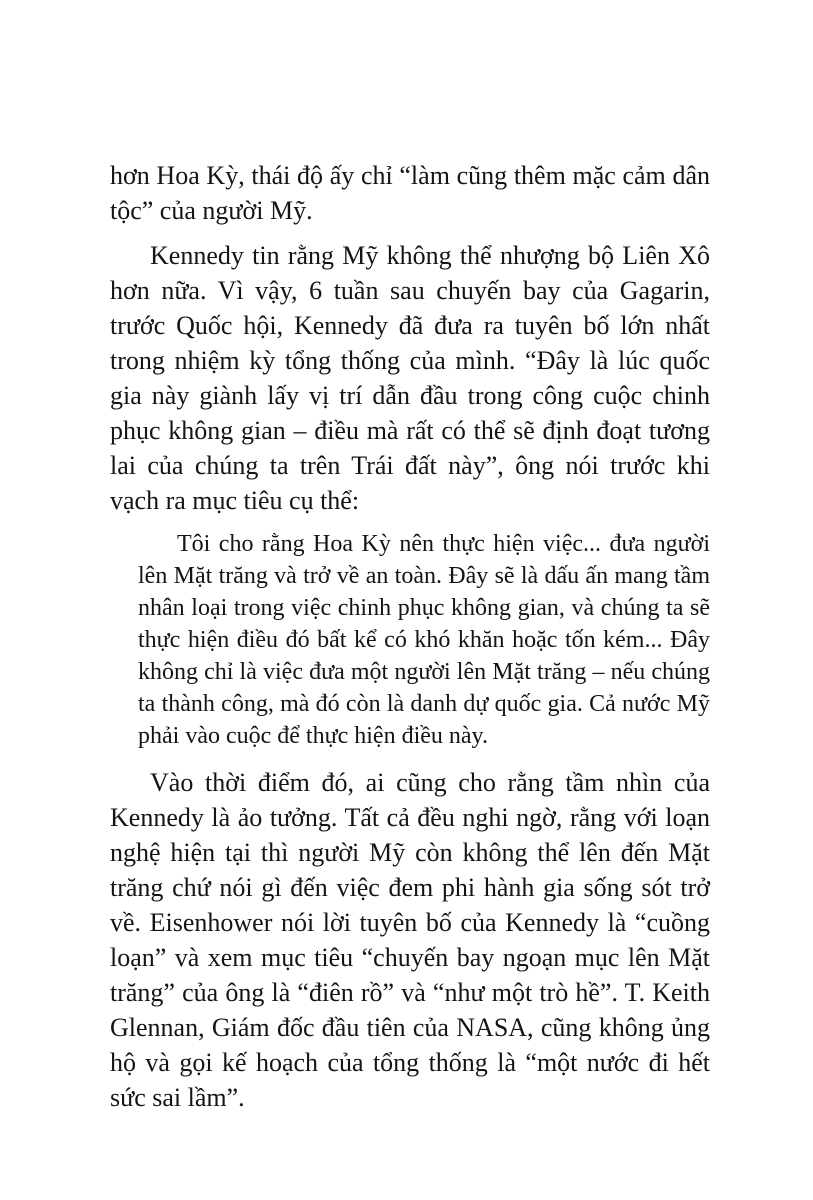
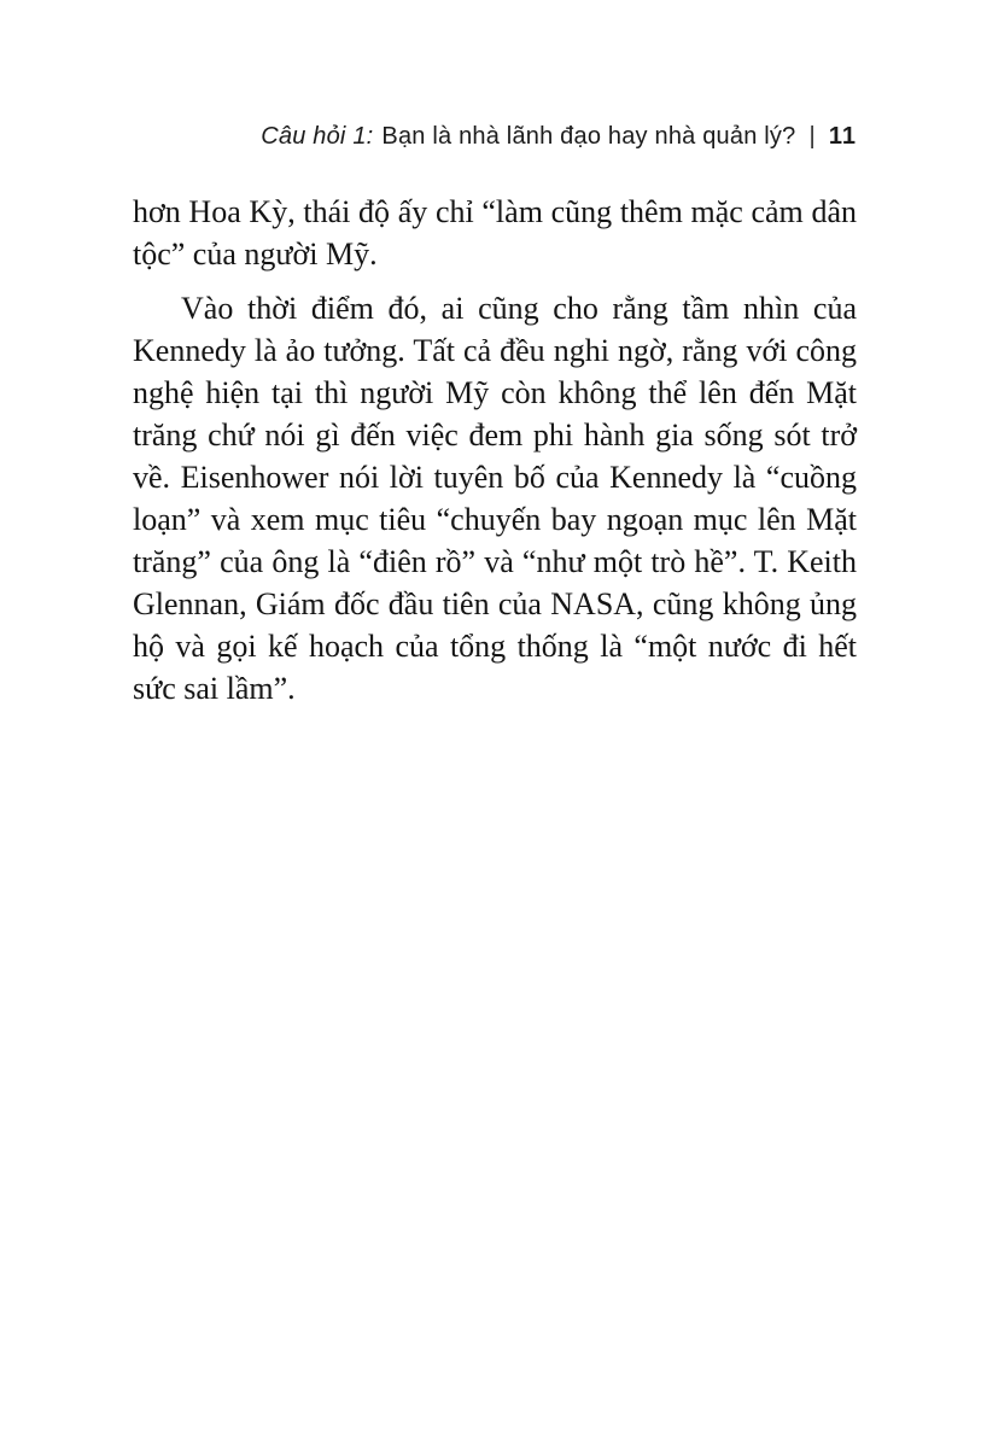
+ Câu hỏi 1: Bạn là nhà lãnh đạo hay nhà quản lý? | 11
  hơn Hoa Kỳ, thái độ ấy chỉ “làm cũng thêm mặc cảm dân tộc” của người Mỹ.
- Kennedy tin rằng Mỹ không thể nhượng bộ Liên Xô hơn nữa. Vì vậy, 6 tuần sau chuyến bay của Gagarin, trước Quốc hội, Kennedy đã đưa ra tuyên bố lớn nhất trong nhiệm kỳ tổng thống của mình. “Đây là lúc quốc gia này giành lấy vị trí dẫn đầu trong công cuộc chinh phục không gian – điều mà rất có thể sẽ định đoạt tương lai của chúng ta trên Trái đất này”, ông nói trước khi vạch ra mục tiêu cụ thể:
- Tôi cho rằng Hoa Kỳ nên thực hiện việc... đưa người lên Mặt trăng và trở về an toàn. Đây sẽ là dấu ấn mang tầm nhân loại trong việc chinh phục không gian, và chúng ta sẽ thực hiện điều đó bất kể có khó khăn hoặc tốn kém... Đây không chỉ là việc đưa một người lên Mặt trăng – nếu chúng ta thành công, mà đó còn là danh dự quốc gia. Cả nước Mỹ phải vào cuộc để thực hiện điều này.
- Vào thời điểm đó, ai cũng cho rằng tầm nhìn của Kennedy là ảo tưởng. Tất cả đều nghi ngờ, rằng với loạn nghệ hiện tại thì người Mỹ còn không thể lên đến Mặt trăng chứ nói gì đến việc đem phi hành gia sống sót trở về. Eisenhower nói lời tuyên bố của Kennedy là “cuồng loạn” và xem mục tiêu “chuyến bay ngoạn mục lên Mặt trăng” của ông là “điên rồ” và “như một trò hề”. T. Keith Glennan, Giám đốc đầu tiên của NASA, cũng không ủng hộ và gọi kế hoạch của tổng thống là “một nước đi hết sức sai lầm”.
+ Vào thời điểm đó, ai cũng cho rằng tầm nhìn của Kennedy là ảo tưởng. Tất cả đều nghi ngờ, rằng với công nghệ hiện tại thì người Mỹ còn không thể lên đến Mặt trăng chứ nói gì đến việc đem phi hành gia sống sót trở về. Eisenhower nói lời tuyên bố của Kennedy là “cuồng loạn” và xem mục tiêu “chuyến bay ngoạn mục lên Mặt trăng” của ông là “điên rồ” và “như một trò hề”. T. Keith Glennan, Giám đốc đầu tiên của NASA, cũng không ủng hộ và gọi kế hoạch của tổng thống là “một nước đi hết sức sai lầm”.
